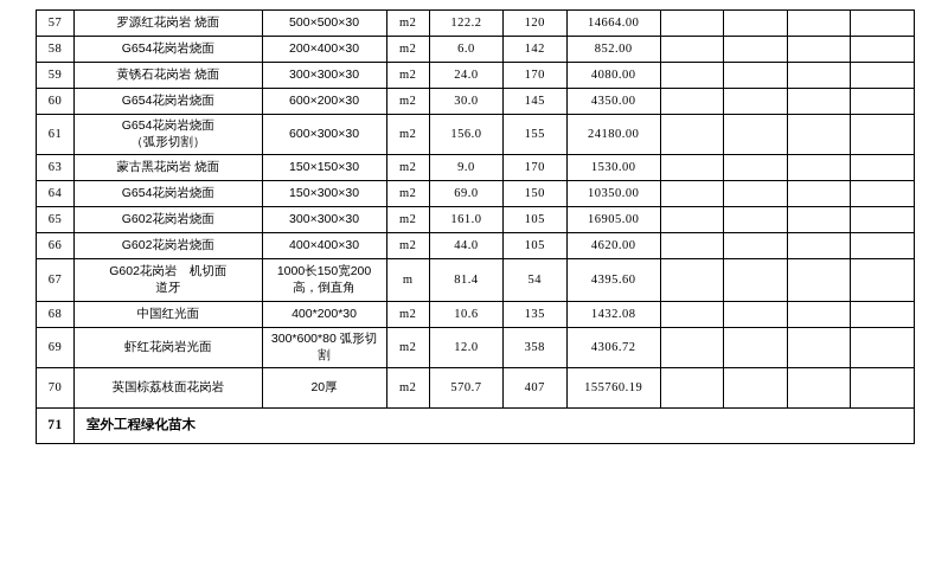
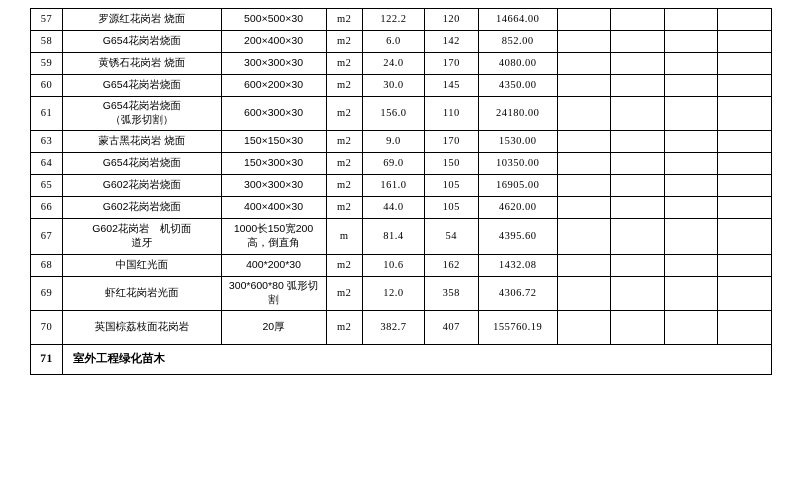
  57	罗源红花岗岩 烧面	500×500×30	m2	122.2	120	14664.00
  58	G654花岗岩烧面	200×400×30	m2	6.0	142	852.00
  59	黄锈石花岗岩 烧面	300×300×30	m2	24.0	170	4080.00
  60	G654花岗岩烧面	600×200×30	m2	30.0	145	4350.00
- 61	G654花岗岩烧面 （弧形切割）	600×300×30	m2	156.0	155	24180.00
+ 61	G654花岗岩烧面 （弧形切割）	600×300×30	m2	156.0	110	24180.00
  63	蒙古黑花岗岩 烧面	150×150×30	m2	9.0	170	1530.00
  64	G654花岗岩烧面	150×300×30	m2	69.0	150	10350.00
  65	G602花岗岩烧面	300×300×30	m2	161.0	105	16905.00
  66	G602花岗岩烧面	400×400×30	m2	44.0	105	4620.00
  67	G602花岗岩 机切面 道牙	1000长150宽200高，倒直角	m	81.4	54	4395.60
- 68	中国红光面	400*200*30	m2	10.6	135	1432.08
+ 68	中国红光面	400*200*30	m2	10.6	162	1432.08
  69	虾红花岗岩光面	300*600*80 弧形切割	m2	12.0	358	4306.72
- 70	英国棕荔枝面花岗岩	20厚	m2	570.7	407	155760.19
+ 70	英国棕荔枝面花岗岩	20厚	m2	382.7	407	155760.19
  71	室外工程绿化苗木
